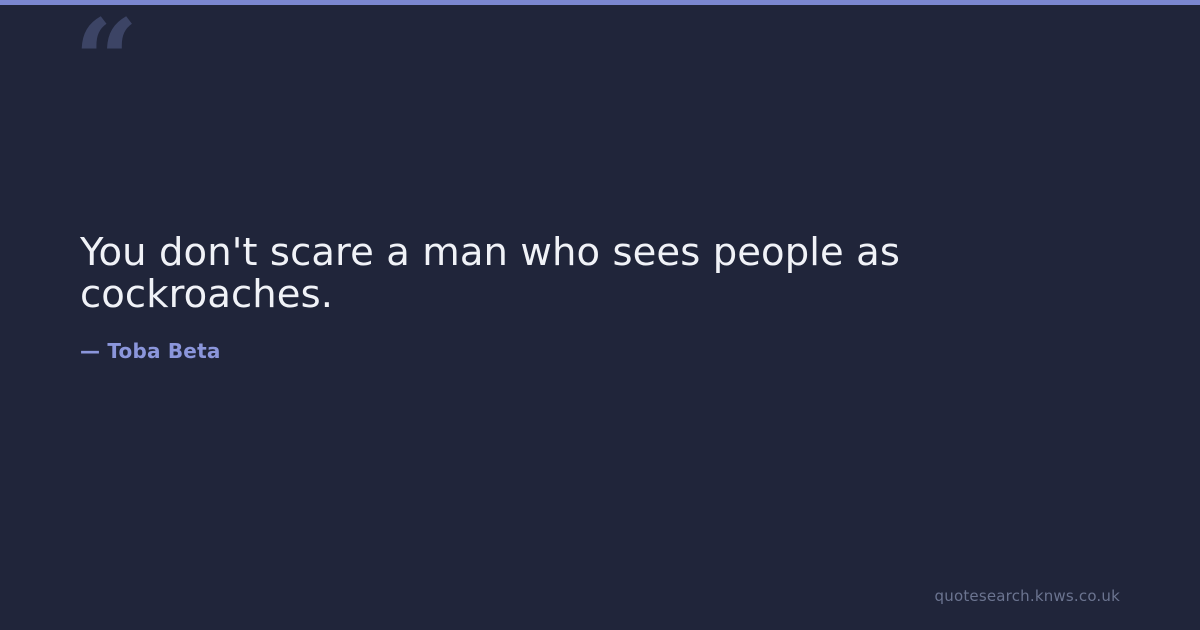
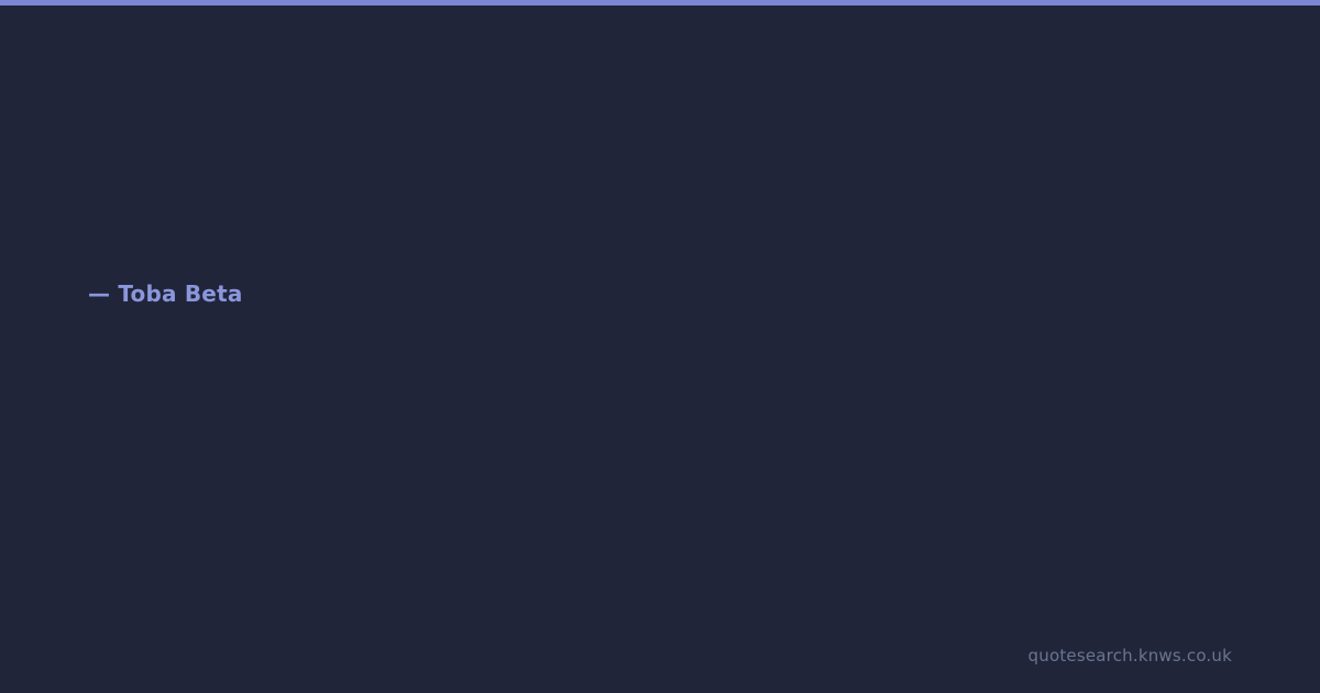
- “
- You don't scare a man who sees people as cockroaches.
  — Toba Beta
  quotesearch.knws.co.uk
